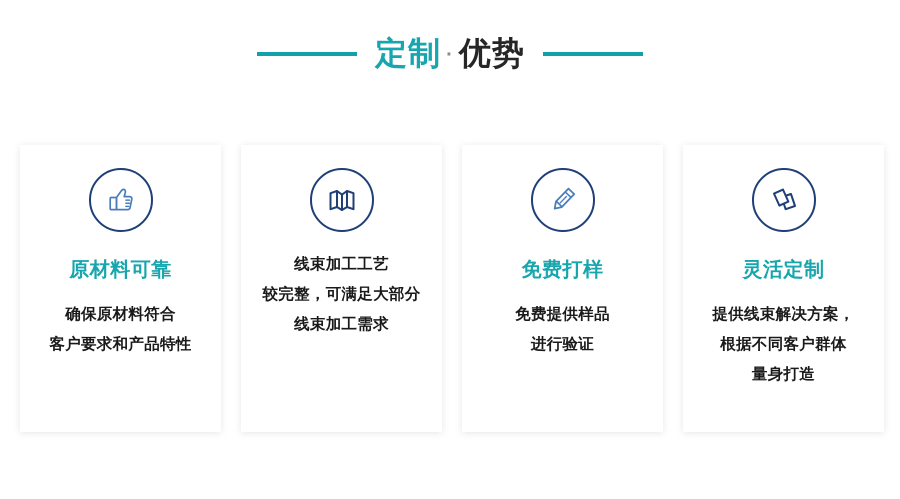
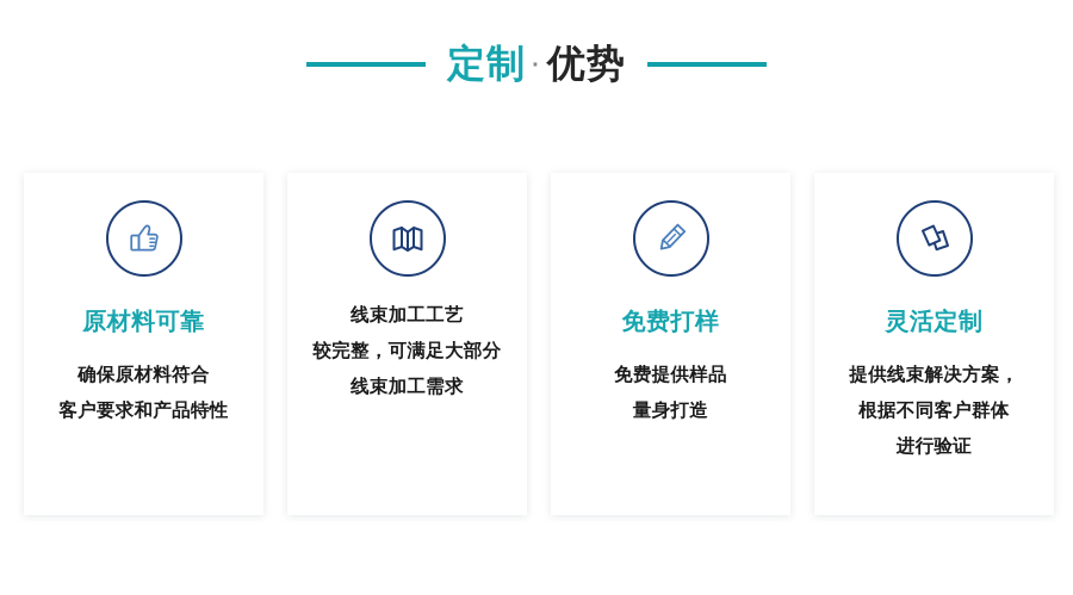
  定制 · 优势
  原材料可靠
  确保原材料符合
  客户要求和产品特性
  线束加工工艺
  较完整，可满足大部分
  线束加工需求
  免费打样
  免费提供样品
- 进行验证
+ 量身打造
  灵活定制
  提供线束解决方案，
  根据不同客户群体
- 量身打造
+ 进行验证
